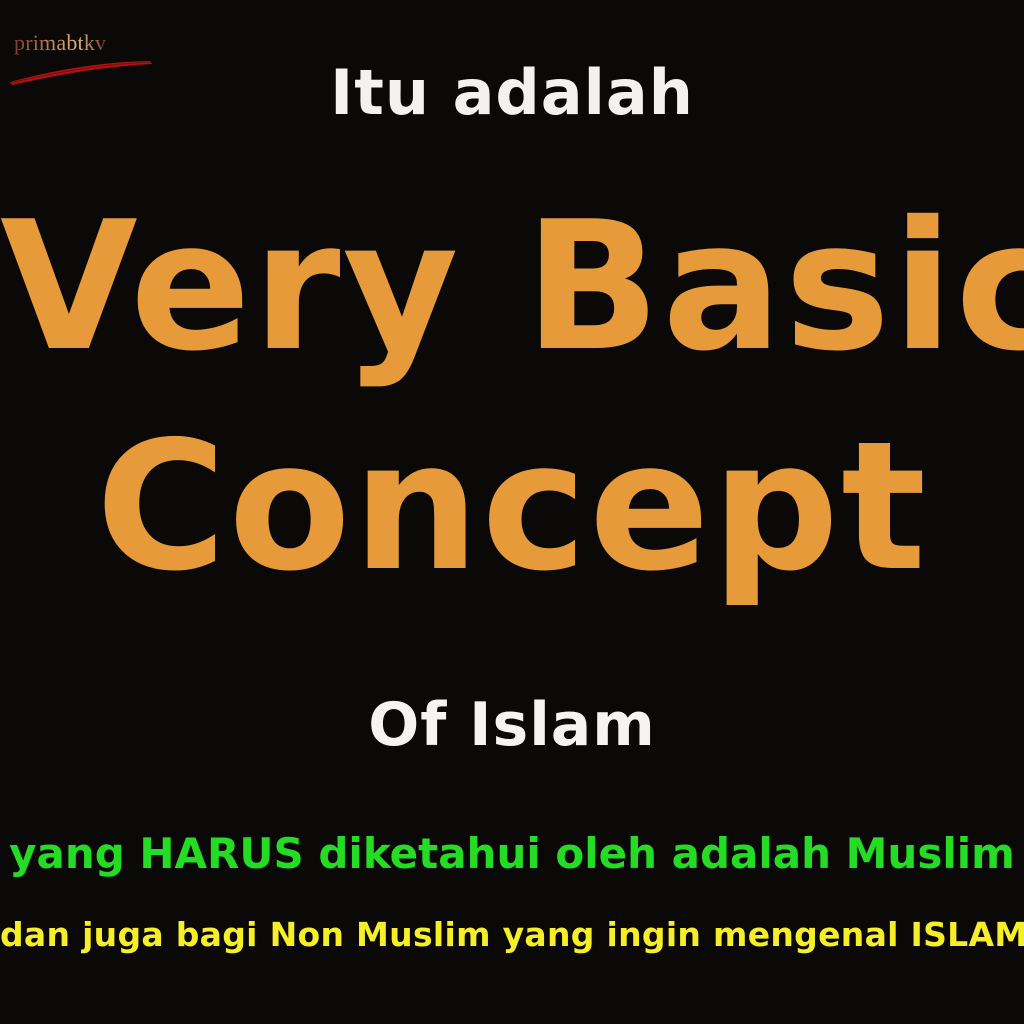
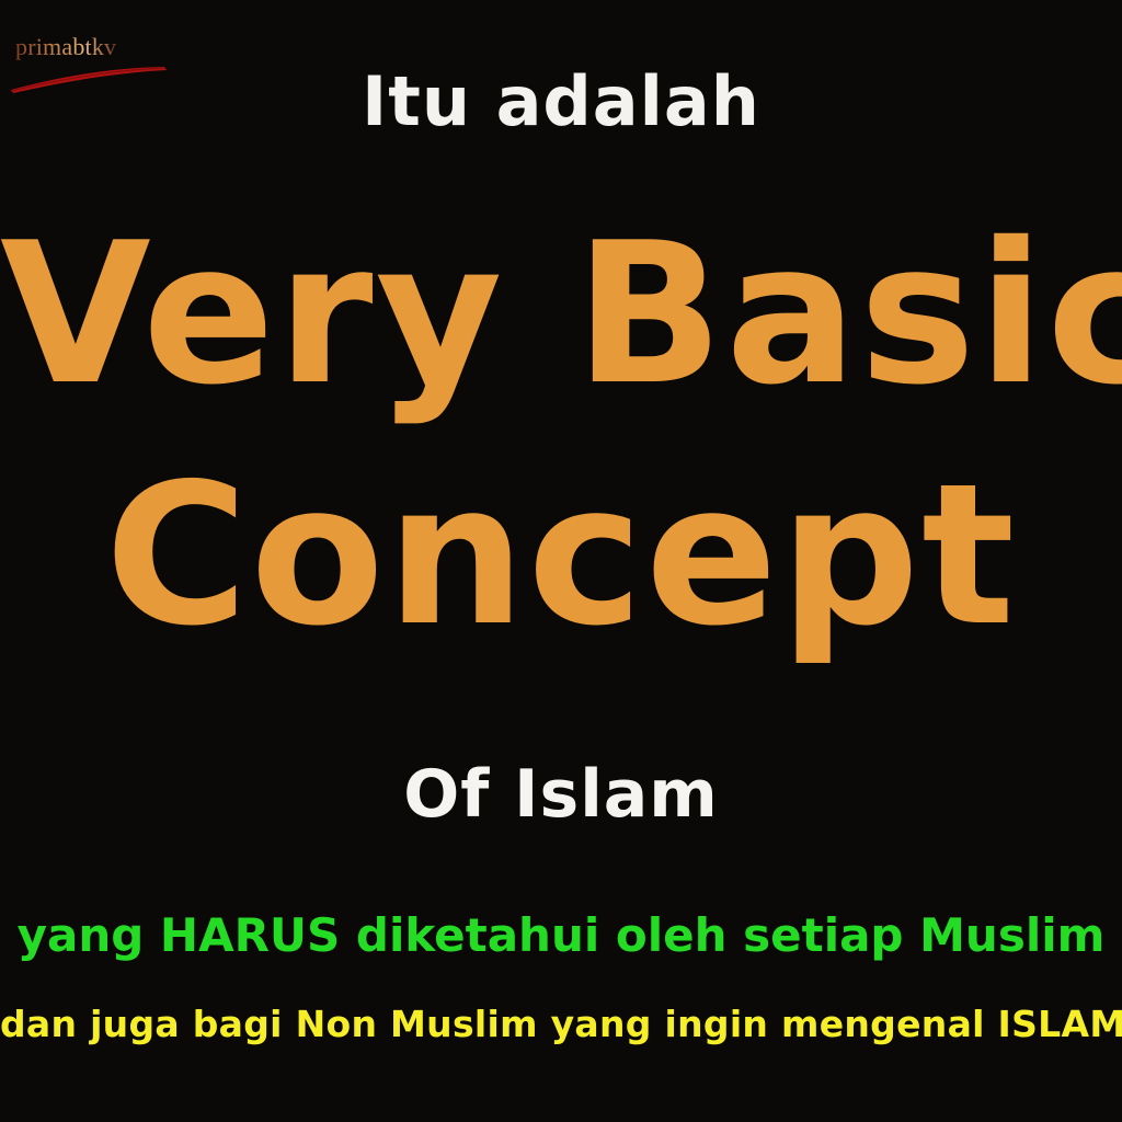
  primabtkv
  Itu adalah
  Very Basic
  Concept
  Of Islam
- yang HARUS diketahui oleh adalah Muslim
+ yang HARUS diketahui oleh setiap Muslim
  dan juga bagi Non Muslim yang ingin mengenal ISLAM
